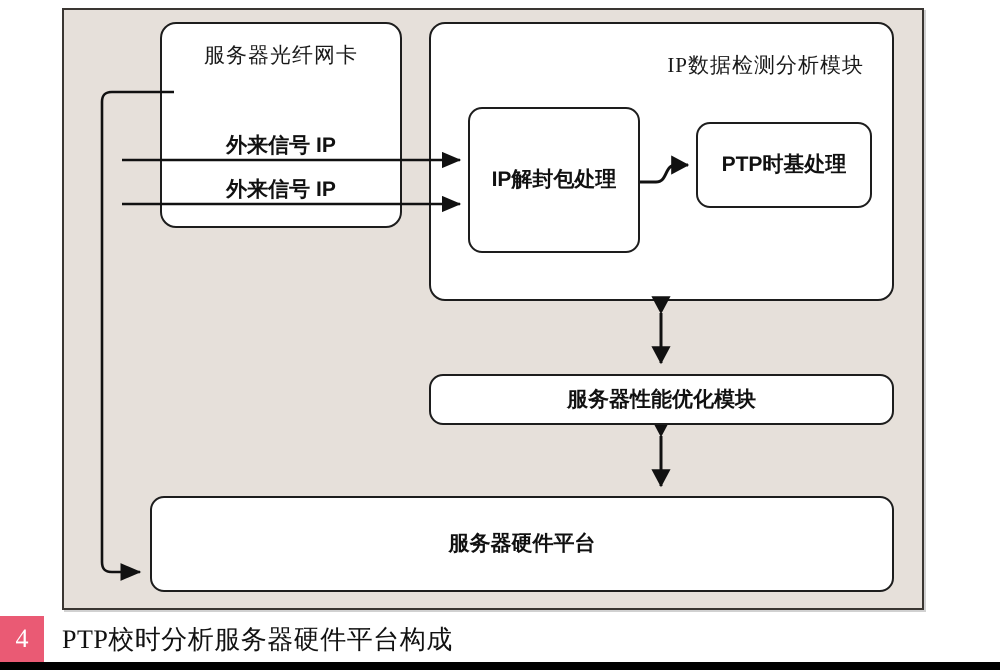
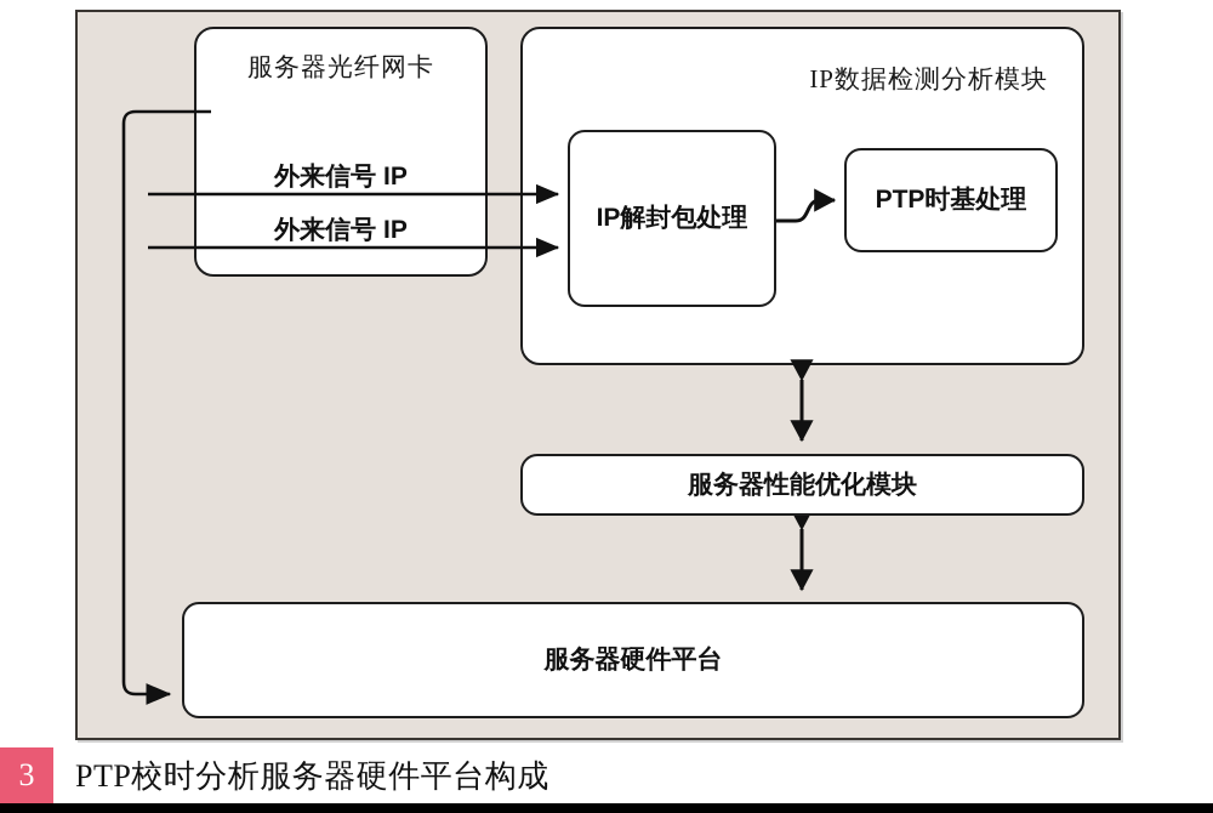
  服务器光纤网卡
  外来信号 IP
  外来信号 IP
  IP数据检测分析模块
  IP解封包处理
  PTP时基处理
  服务器性能优化模块
  服务器硬件平台
- 4
+ 3
  PTP校时分析服务器硬件平台构成
